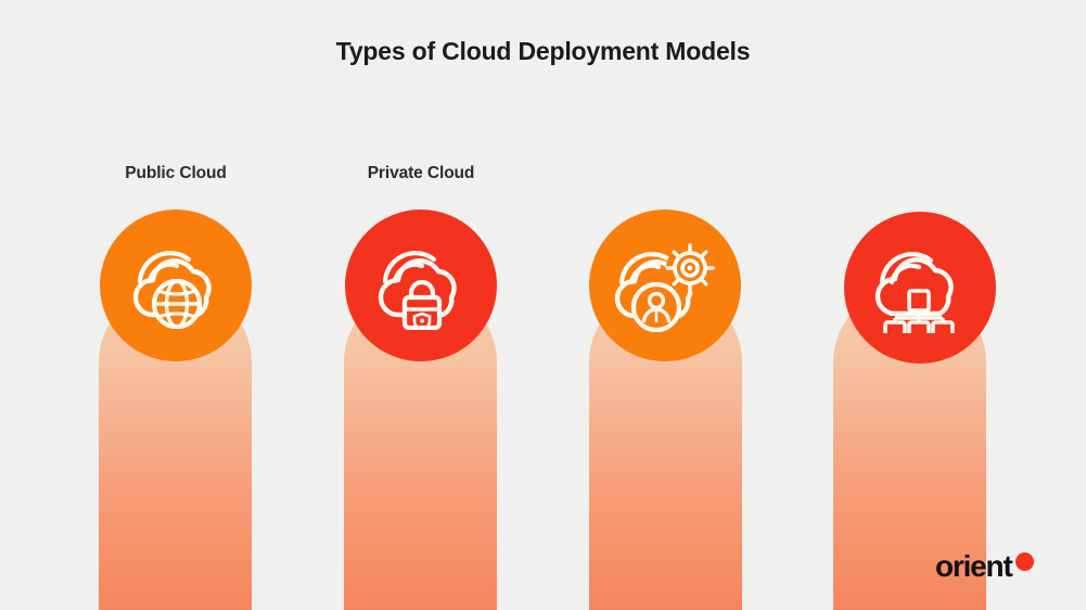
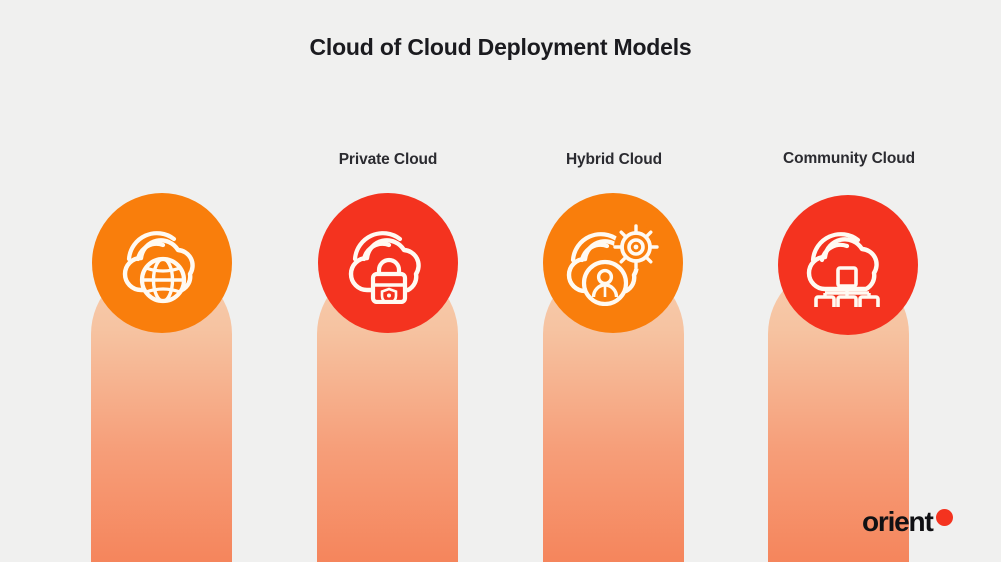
- Types of Cloud Deployment Models
+ Cloud of Cloud Deployment Models
- Public Cloud
  Private Cloud
+ Hybrid Cloud
+ Community Cloud
  orient
